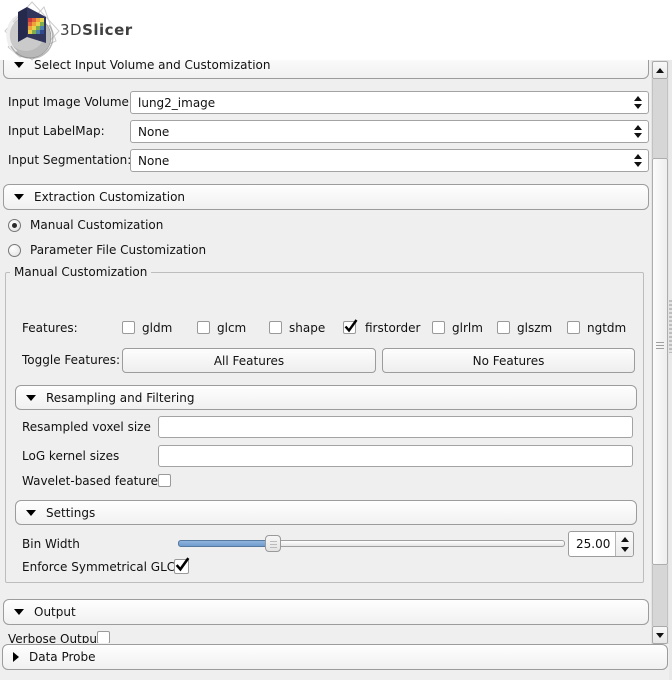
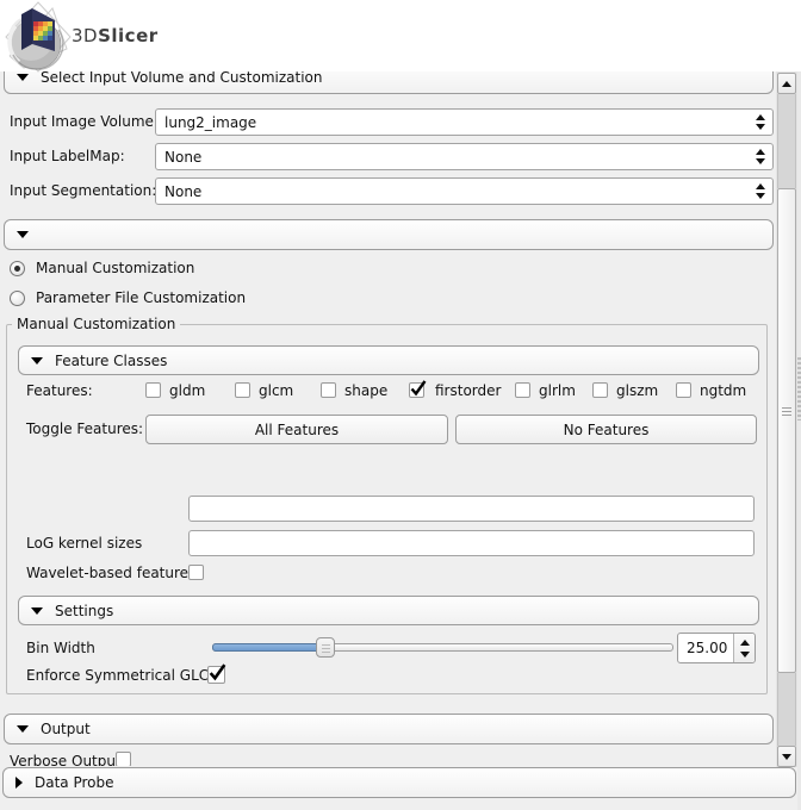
  3DSlicer
  Select Input Volume and Customization
  Input Image Volume
  lung2_image
  Input LabelMap:
  None
  Input Segmentation
  None
- Extraction Customization
  Manual Customization
  Parameter File Customization
  Manual Customization
+ Feature Classes
  Features:
  gldm
  glcm
  shape
  firstorder
  glrlm
  glszm
  ngtdm
  Toggle Features:
  All Features
  No Features
- Resampling and Filtering
- Resampled voxel size
  LoG kernel sizes
  Wavelet-based feature
  Settings
  Bin Width
  25.00
  Enforce Symmetrical GLC
  Output
  Verbose Outpu
  Data Probe
